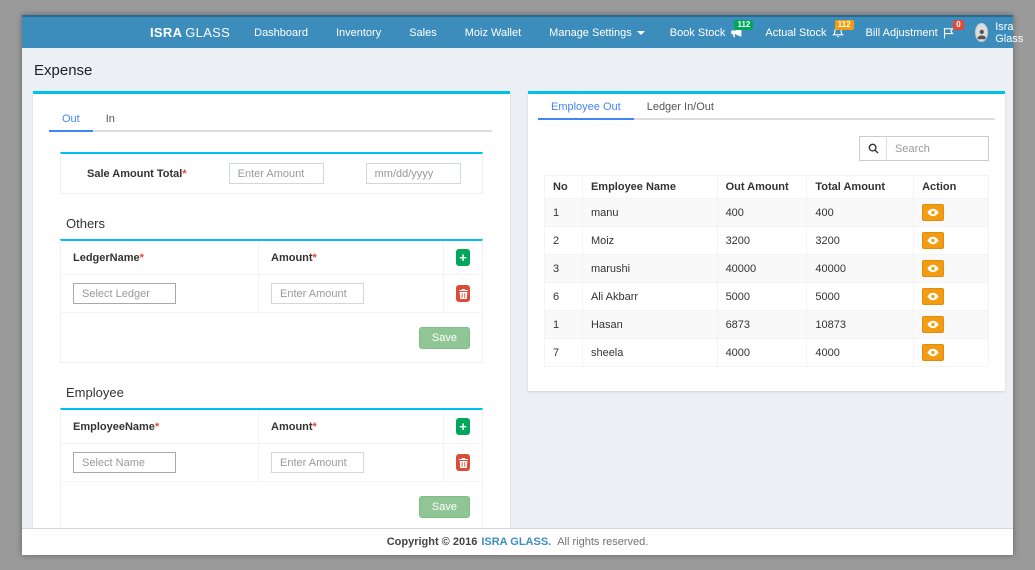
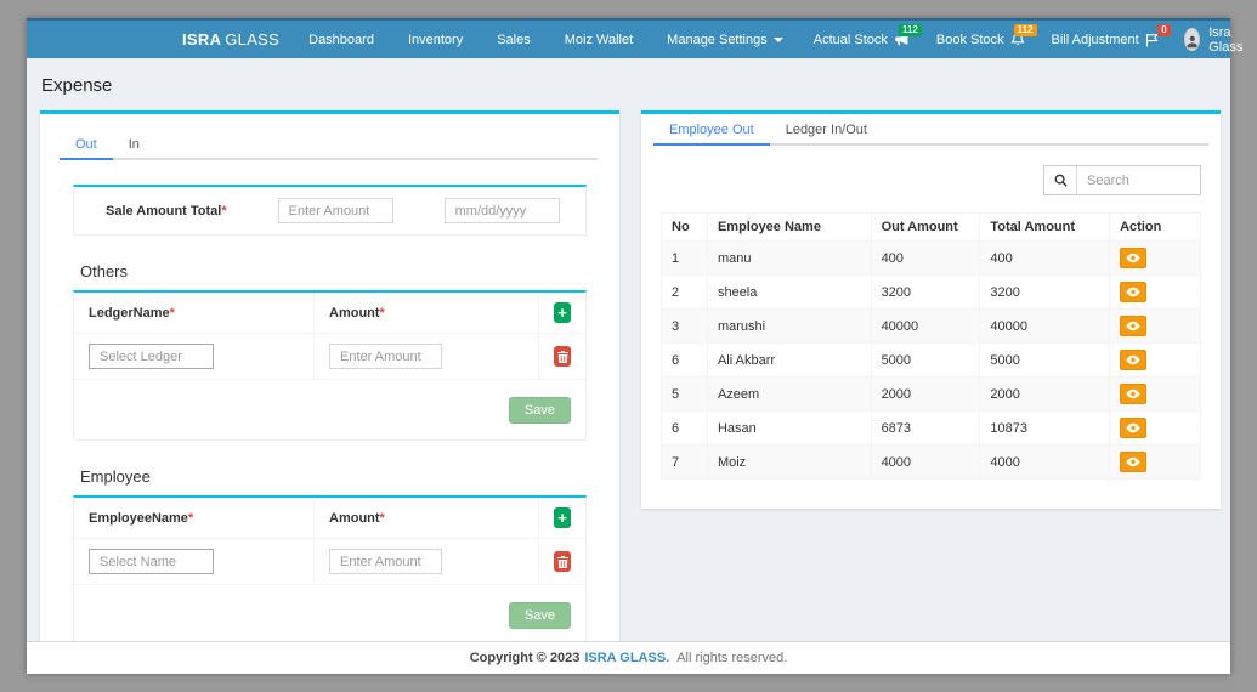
  ISRA GLASS
  Dashboard
  Inventory
  Sales
  Moiz Wallet
  Manage Settings
- Book Stock
+ Actual Stock
  112
- Actual Stock
+ Book Stock
  112
  Bill Adjustment
  0
  Isra Glass
  Expense
  Out
  In
  Sale Amount Total*
  Enter Amount
  mm/dd/yyyy
  Others
  LedgerName
  *
  Amount
  *
  +
  Select Ledger
  Enter Amount
  Save
  Employee
  EmployeeName
  *
  Amount
  *
  +
  Select Name
  Enter Amount
  Save
  Employee Out
  Ledger In/Out
  Search
  No	Employee Name	Out Amount	Total Amount	Action
  1	manu	400	400
- 2	Moiz	3200	3200
+ 2	sheela	3200	3200
  3	marushi	40000	40000
  6	Ali Akbarr	5000	5000
+ 5	Azeem	2000	2000
- 1	Hasan	6873	10873
+ 6	Hasan	6873	10873
- 7	sheela	4000	4000
+ 7	Moiz	4000	4000
- Copyright © 2016
+ Copyright © 2023
  ISRA GLASS.
  All rights reserved.
